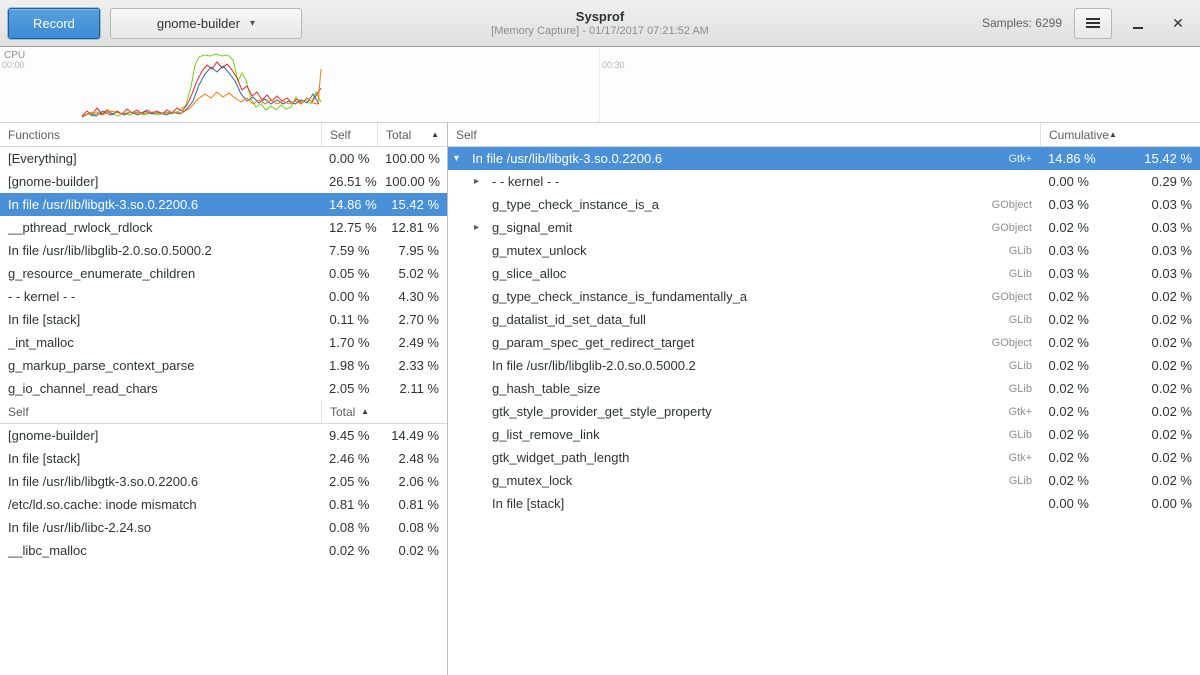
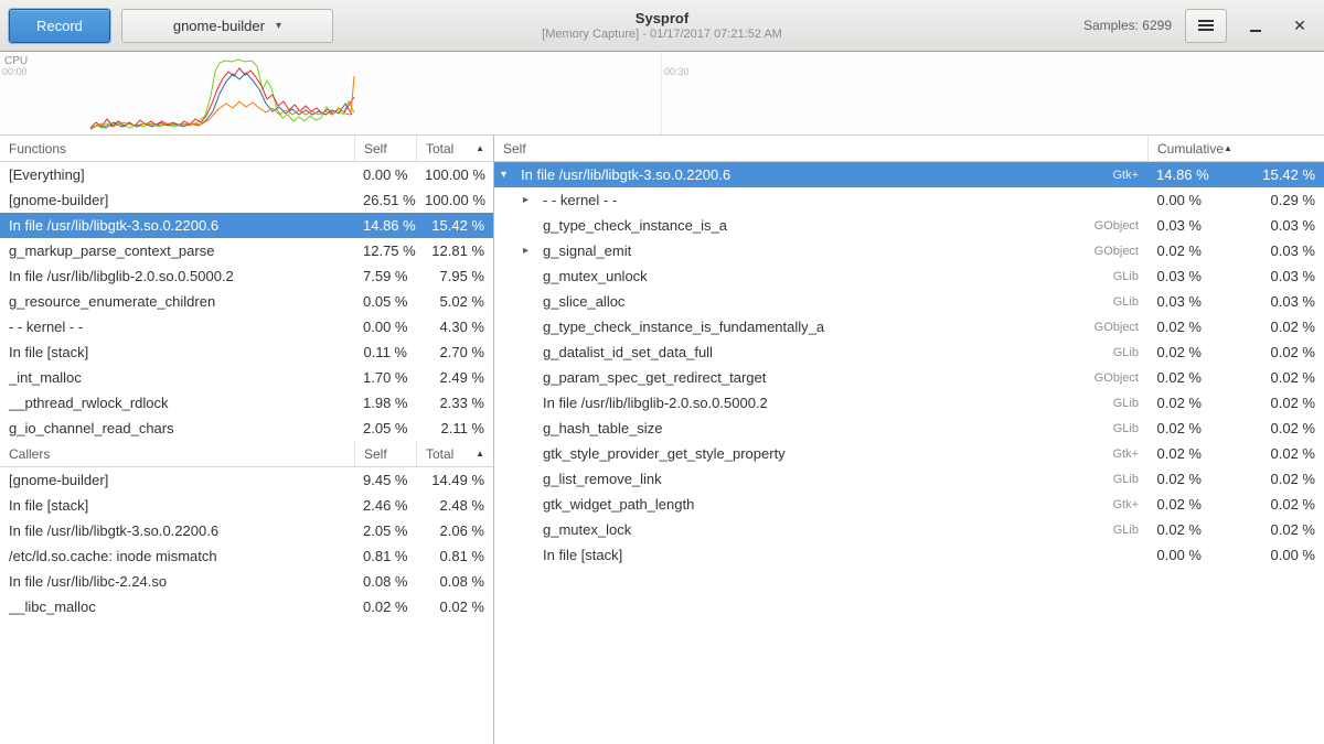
  Record
  gnome-builder
  ▾
  Sysprof
  [Memory Capture] - 01/17/2017 07:21:52 AM
  Samples: 6299
  ✕
  CPU
  00:00
  00:30
  Functions
  Self
  Total
  ▲
  [Everything]
  0.00 %
  100.00 %
  [gnome-builder]
  26.51 %
  100.00 %
  In file /usr/lib/libgtk-3.so.0.2200.6
  14.86 %
  15.42 %
- __pthread_rwlock_rdlock
+ g_markup_parse_context_parse
  12.75 %
  12.81 %
  In file /usr/lib/libglib-2.0.so.0.5000.2
  7.59 %
  7.95 %
  g_resource_enumerate_children
  0.05 %
  5.02 %
  - - kernel - -
  0.00 %
  4.30 %
  In file [stack]
  0.11 %
  2.70 %
  _int_malloc
  1.70 %
  2.49 %
- g_markup_parse_context_parse
+ __pthread_rwlock_rdlock
  1.98 %
  2.33 %
  g_io_channel_read_chars
  2.05 %
  2.11 %
+ Callers
  Self
  Total
  ▲
  [gnome-builder]
  9.45 %
  14.49 %
  In file [stack]
  2.46 %
  2.48 %
  In file /usr/lib/libgtk-3.so.0.2200.6
  2.05 %
  2.06 %
  /etc/ld.so.cache: inode mismatch
  0.81 %
  0.81 %
  In file /usr/lib/libc-2.24.so
  0.08 %
  0.08 %
  __libc_malloc
  0.02 %
  0.02 %
  Self
  Cumulative
  ▲
  ▾
  In file /usr/lib/libgtk-3.so.0.2200.6
  Gtk+
  14.86 %
  15.42 %
  ▸
  - - kernel - -
  0.00 %
  0.29 %
  g_type_check_instance_is_a
  GObject
  0.03 %
  0.03 %
  ▸
  g_signal_emit
  GObject
  0.02 %
  0.03 %
  g_mutex_unlock
  GLib
  0.03 %
  0.03 %
  g_slice_alloc
  GLib
  0.03 %
  0.03 %
  g_type_check_instance_is_fundamentally_a
  GObject
  0.02 %
  0.02 %
  g_datalist_id_set_data_full
  GLib
  0.02 %
  0.02 %
  g_param_spec_get_redirect_target
  GObject
  0.02 %
  0.02 %
  In file /usr/lib/libglib-2.0.so.0.5000.2
  GLib
  0.02 %
  0.02 %
  g_hash_table_size
  GLib
  0.02 %
  0.02 %
  gtk_style_provider_get_style_property
  Gtk+
  0.02 %
  0.02 %
  g_list_remove_link
  GLib
  0.02 %
  0.02 %
  gtk_widget_path_length
  Gtk+
  0.02 %
  0.02 %
  g_mutex_lock
  GLib
  0.02 %
  0.02 %
  In file [stack]
  0.00 %
  0.00 %
